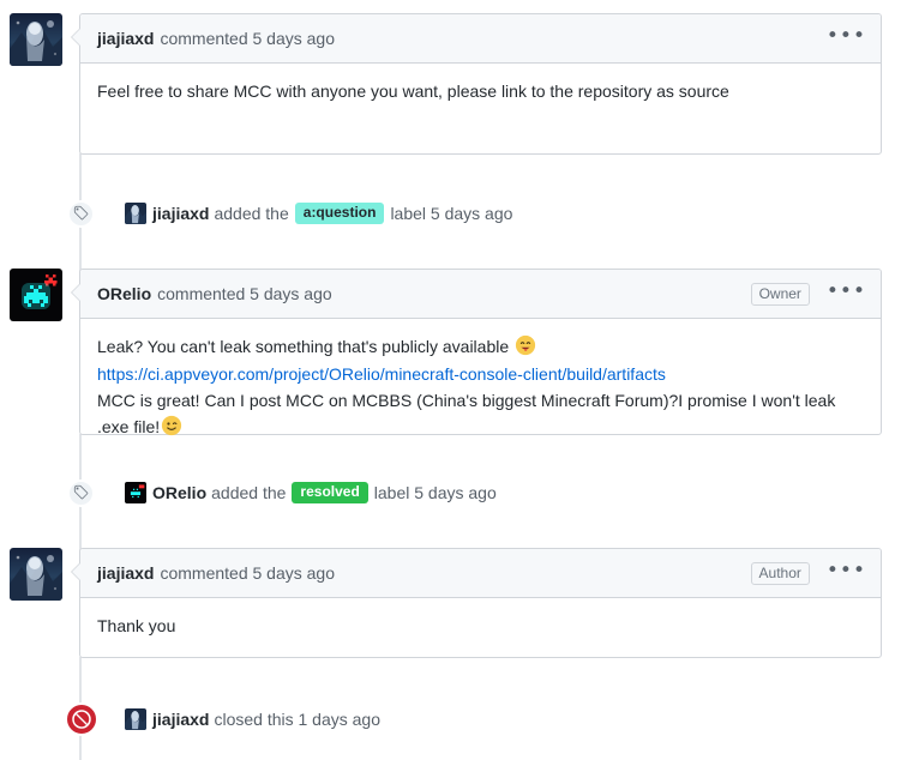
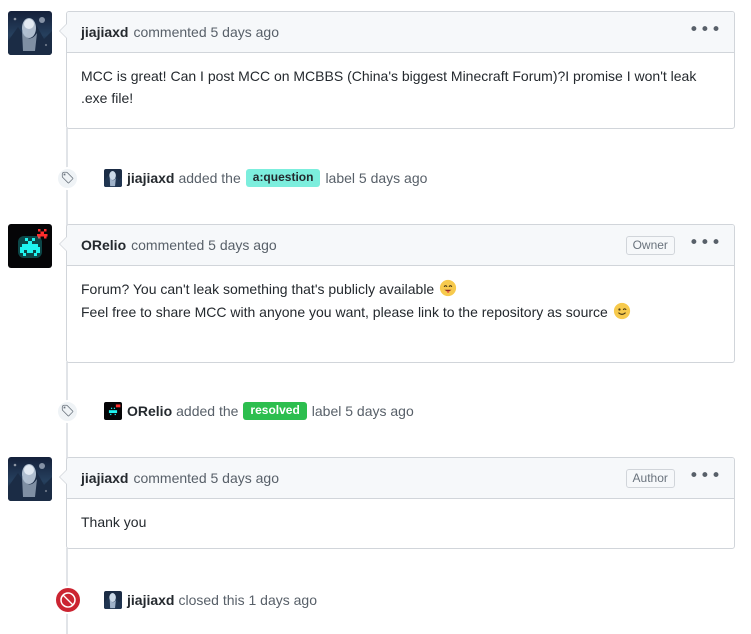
  jiajiaxd
  commented 5 days ago
  •••
- Feel free to share MCC with anyone you want, please link to the repository as source
+ MCC is great! Can I post MCC on MCBBS (China's biggest Minecraft Forum)?I promise I won't leak .exe file!
  jiajiaxd
  added the
  a:question
  label 5 days ago
  ORelio
  commented 5 days ago
  Owner
  •••
- Leak? You can't leak something that's publicly available
+ Forum? You can't leak something that's publicly available
- https://ci.appveyor.com/project/ORelio/minecraft-console-client/build/artifacts
- MCC is great! Can I post MCC on MCBBS (China's biggest Minecraft Forum)?I promise I won't leak .exe file!
+ Feel free to share MCC with anyone you want, please link to the repository as source
  ORelio
  added the
  resolved
  label 5 days ago
  jiajiaxd
  commented 5 days ago
  Author
  •••
  Thank you
  jiajiaxd
  closed this 1 days ago
